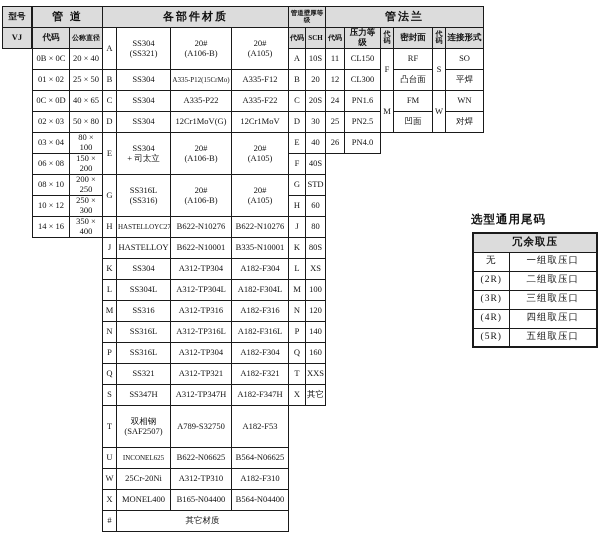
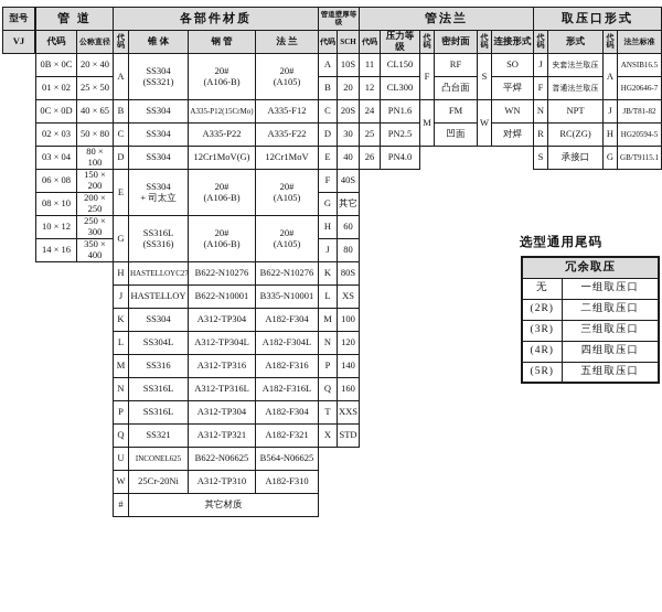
  型号
  VJ
  管 道
  代码	公称直径
  0B × 0C	20 × 40
  01 × 02	25 × 50
  0C × 0D	40 × 65
  02 × 03	50 × 80
  03 × 04	80 × 100
  06 × 08	150 × 200
  08 × 10	200 × 250
  10 × 12	250 × 300
  14 × 16	350 × 400
  各部件材质
+ 代 码	锥 体	钢 管	法 兰
  A	SS304 (SS321)	20# (A106-B)	20# (A105)
  B	SS304	A335-P12(15CrMo)	A335-F12
  C	SS304	A335-P22	A335-F22
  D	SS304	12Cr1MoV(G)	12Cr1MoV
  E	SS304 + 司太立	20# (A106-B)	20# (A105)
  G	SS316L (SS316)	20# (A106-B)	20# (A105)
  H	HASTELLOYC27	B622-N10276	B622-N10276
  J	HASTELLOY	B622-N10001	B335-N10001
  K	SS304	A312-TP304	A182-F304
  L	SS304L	A312-TP304L	A182-F304L
  M	SS316	A312-TP316	A182-F316
  N	SS316L	A312-TP316L	A182-F316L
  P	SS316L	A312-TP304	A182-F304
  Q	SS321	A312-TP321	A182-F321
- S	SS347H	A312-TP347H	A182-F347H
- T	双相钢 (SAF2507)	A789-S32750	A182-F53
  U	INCONEL625	B622-N06625	B564-N06625
  W	25Cr-20Ni	A312-TP310	A182-F310
- X	MONEL400	B165-N04400	B564-N04400
  #	其它材质
  代码	SCH
  A	10S
  B	20
  C	20S
  D	30
  E	40
  F	40S
- G	STD
+ G	其它
  H	60
  J	80
  K	80S
  L	XS
  M	100
  N	120
  P	140
  Q	160
  T	XXS
- X	其它
+ X	STD
  管法兰
  代码	压力等级	代 码	密封面	代 码	连接形式
  11	CL150	F	RF	S	SO
  12	CL300	凸台面	平焊
  24	PN1.6	M	FM	W	WN
  25	PN2.5	凹面	对焊
  26	PN4.0
+ 取压口形式
+ 代 码	形式	代 码	法兰标准
+ J	夹套法兰取压	A	ANSIB16.5
+ F	普通法兰取压	HG20646-7
+ N	NPT	J	JB/T81-82
+ R	RC(ZG)	H	HG20594-5
+ S	承接口	G	GB/T9115.1
  选型通用尾码
  冗余取压
  无	一组取压口
  (2R)	二组取压口
  (3R)	三组取压口
  (4R)	四组取压口
  (5R)	五组取压口
